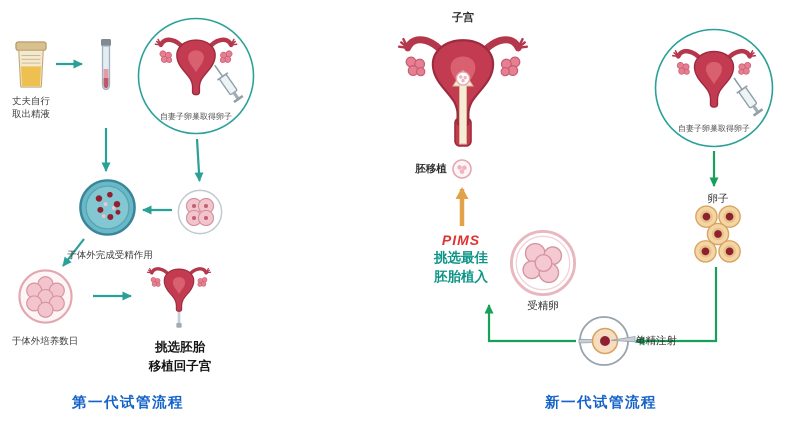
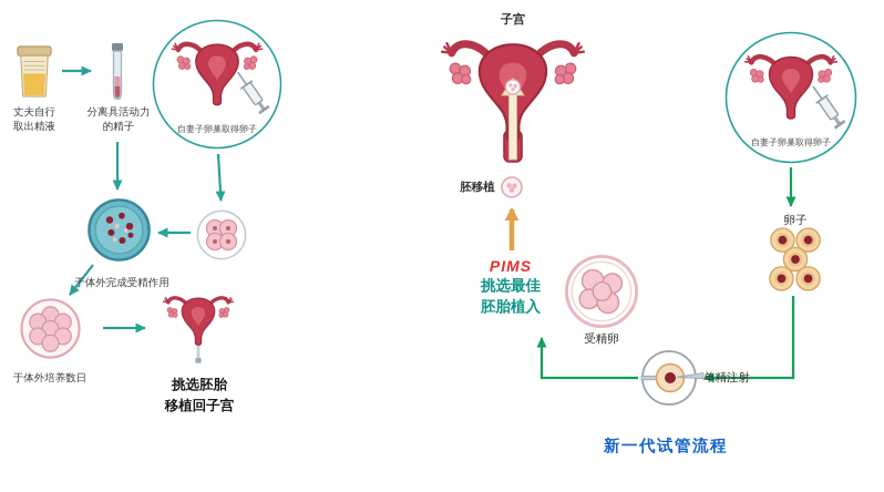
  丈夫自行
  取出精液
+ 分离具活动力
+ 的精子
  自妻子卵巢取得卵子
  于体外完成受精作用
  于体外培养数日
  挑选胚胎
  移植回子宫
- 第一代试管流程
  子宫
  胚移植
  PIMS
  挑选最佳
  胚胎植入
  受精卵
  单精注射
  自妻子卵巢取得卵子
  卵子
  新一代试管流程
